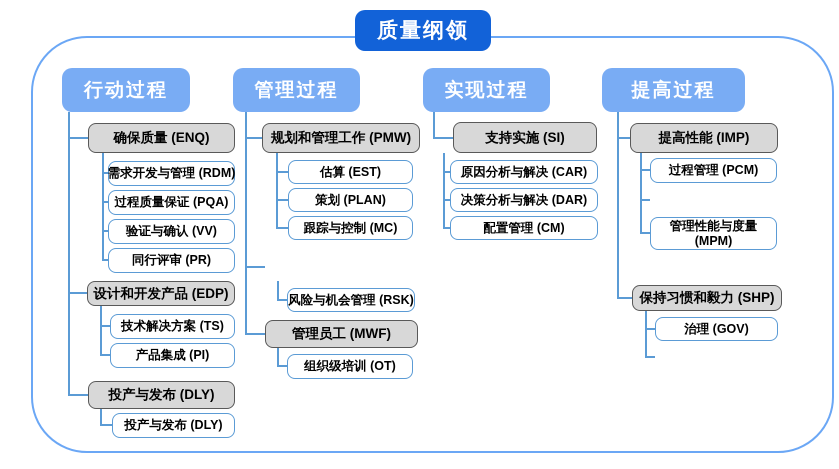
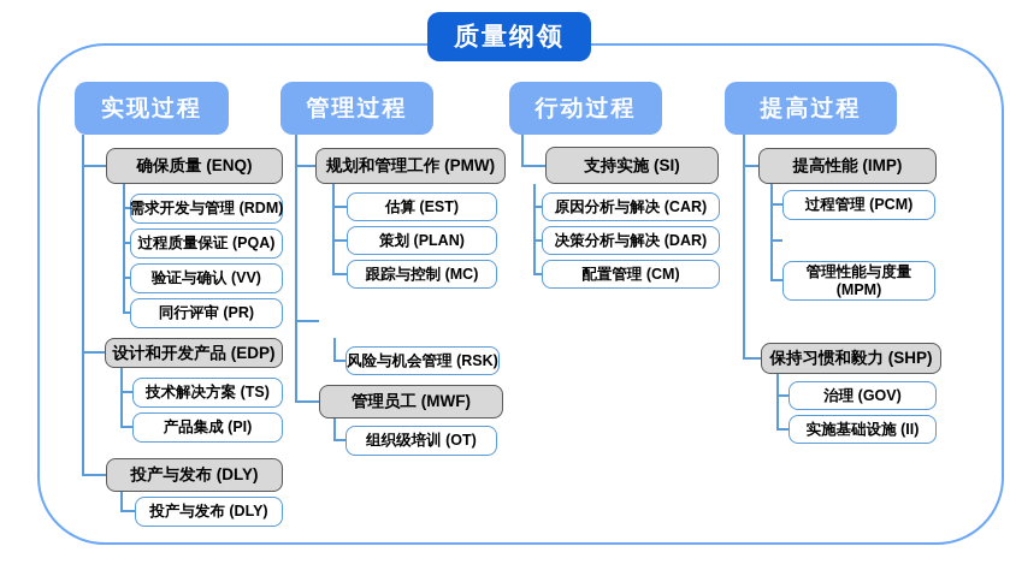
  质量纲领
- 行动过程
+ 实现过程
  管理过程
- 实现过程
+ 行动过程
  提高过程
  确保质量 (ENQ)
  需求开发与管理 (RDM)
  过程质量保证 (PQA)
  验证与确认 (VV)
  同行评审 (PR)
  设计和开发产品 (EDP)
  技术解决方案 (TS)
  产品集成 (PI)
  投产与发布 (DLY)
  投产与发布 (DLY)
  规划和管理工作 (PMW)
  估算 (EST)
  策划 (PLAN)
  跟踪与控制 (MC)
  风险与机会管理 (RSK)
  管理员工 (MWF)
  组织级培训 (OT)
  支持实施 (SI)
  原因分析与解决 (CAR)
  决策分析与解决 (DAR)
  配置管理 (CM)
  提高性能 (IMP)
  过程管理 (PCM)
  管理性能与度量 (MPM)
  保持习惯和毅力 (SHP)
  治理 (GOV)
+ 实施基础设施 (II)
